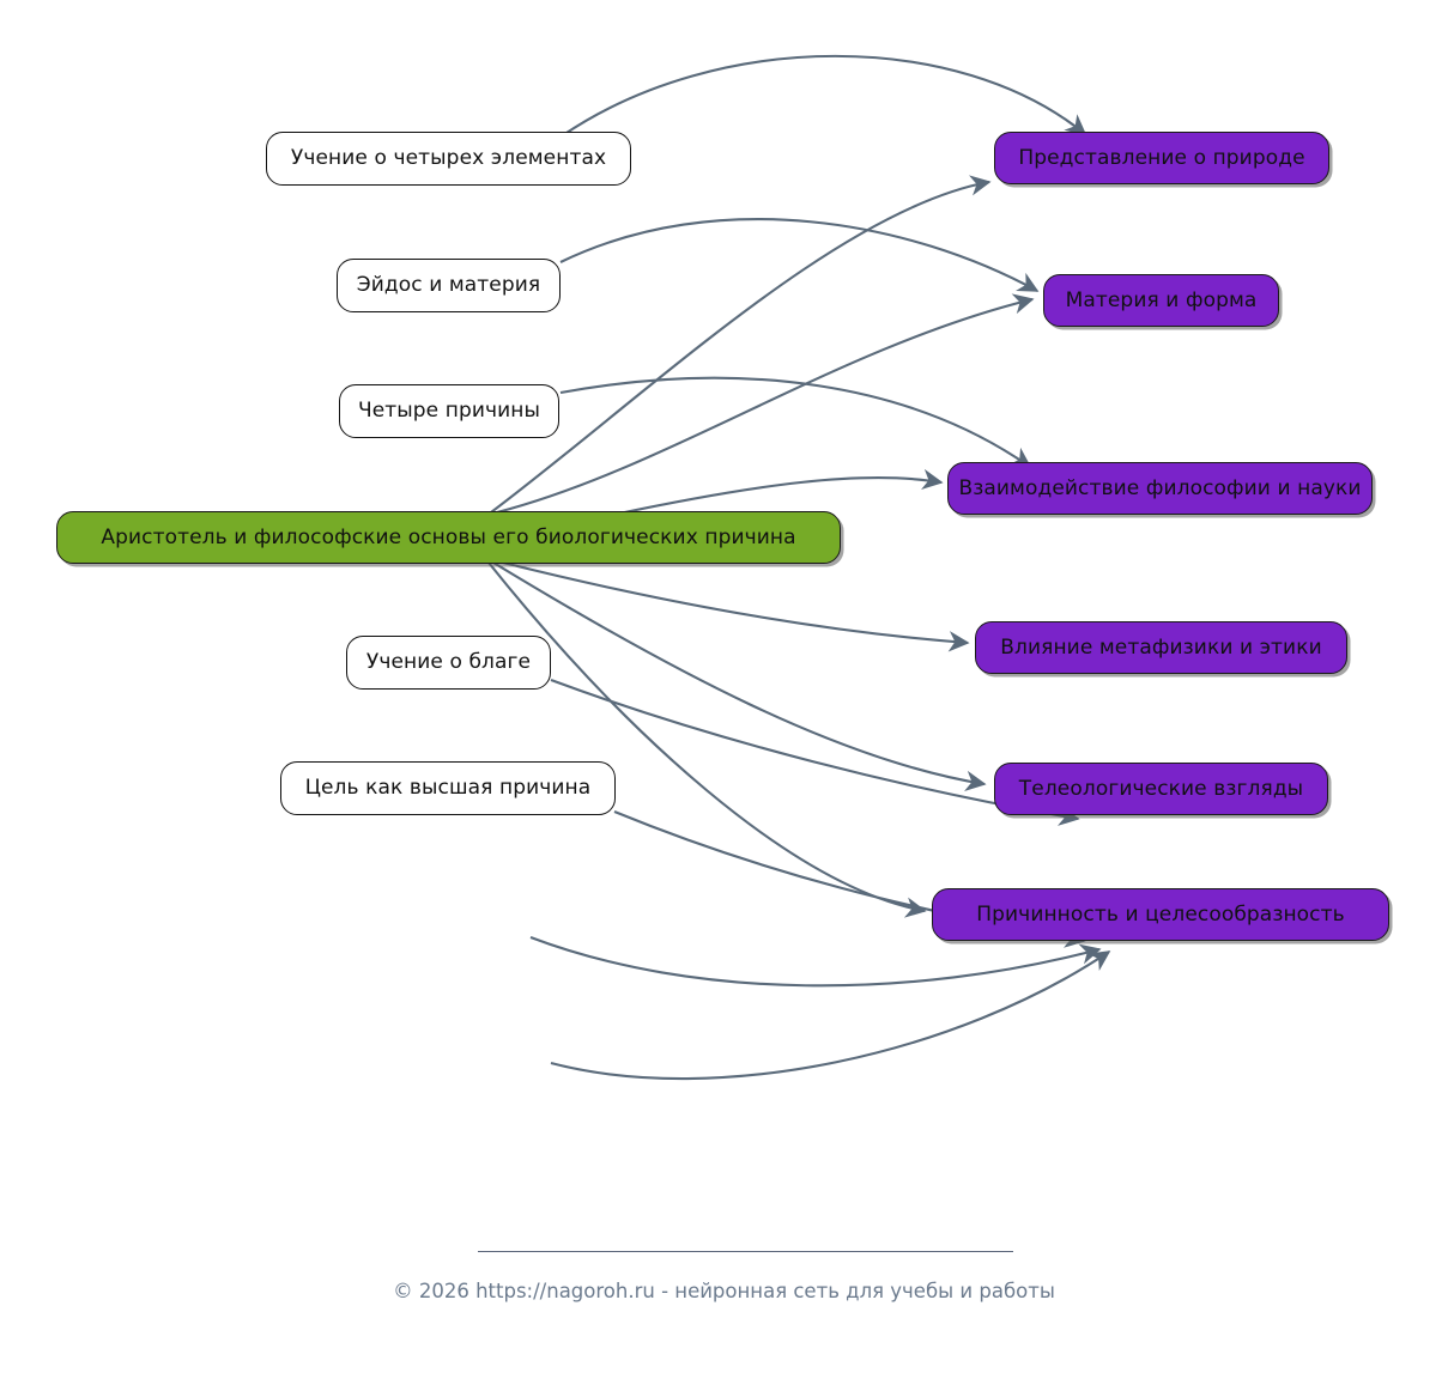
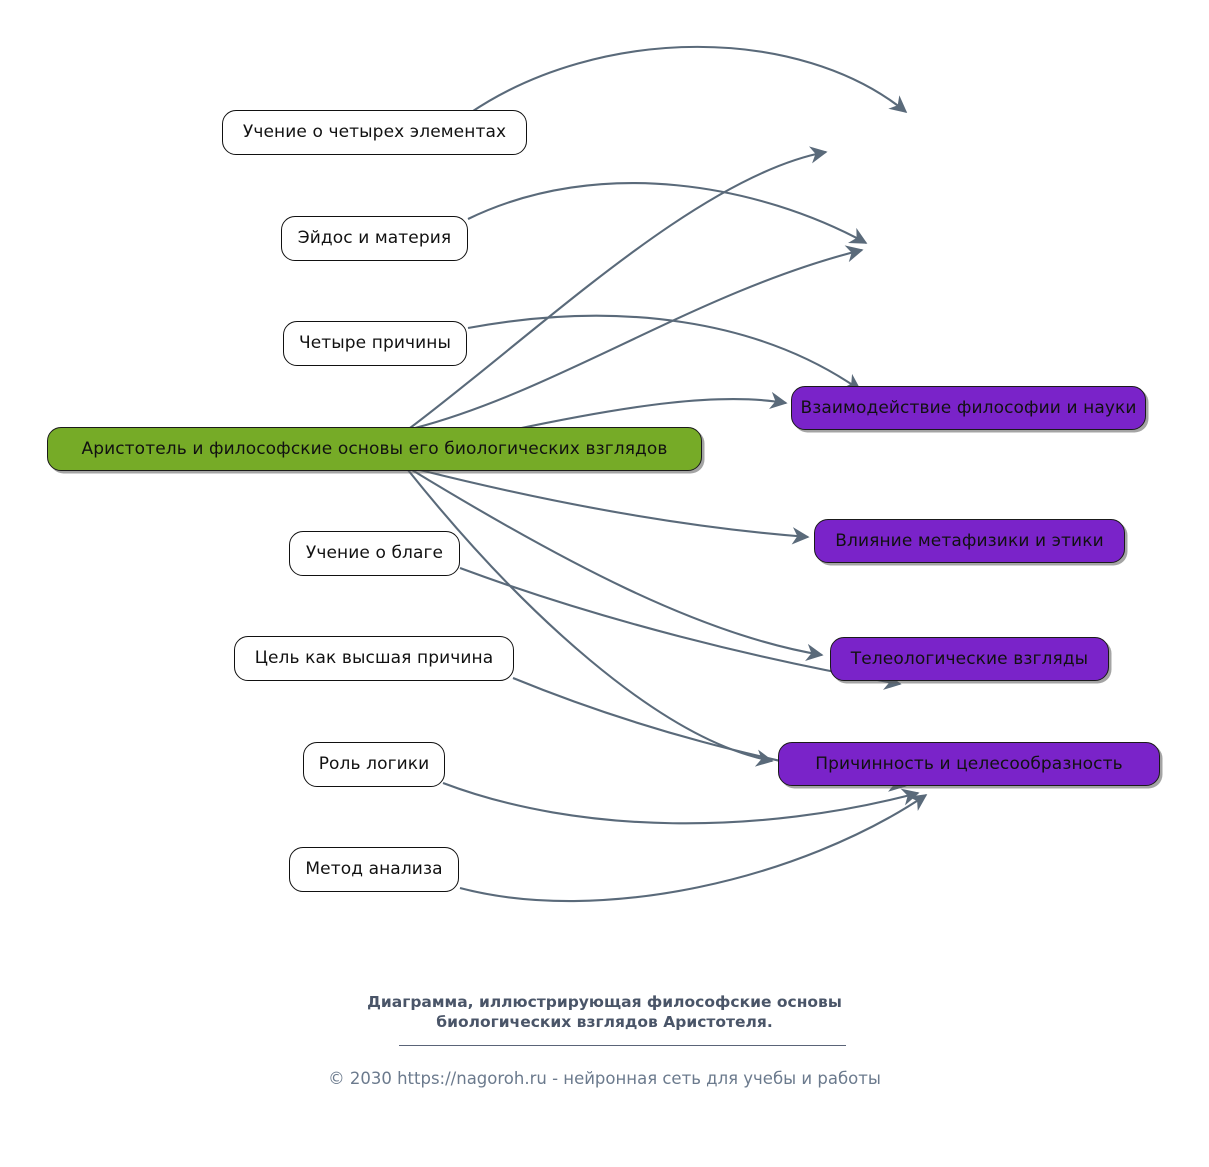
  Учение о четырех элементах
  Эйдос и материя
  Четыре причины
  Учение о благе
  Цель как высшая причина
+ Роль логики
+ Метод анализа
- Аристотель и философские основы его биологических причина
+ Аристотель и философские основы его биологических взглядов
- Представление о природе
- Материя и форма
  Взаимодействие философии и науки
  Влияние метафизики и этики
  Телеологические взгляды
  Причинность и целесообразность
+ Диаграмма, иллюстрирующая философские основы
+ биологических взглядов Аристотеля.
- © 2026 https://nagoroh.ru - нейронная сеть для учебы и работы
+ © 2030 https://nagoroh.ru - нейронная сеть для учебы и работы
